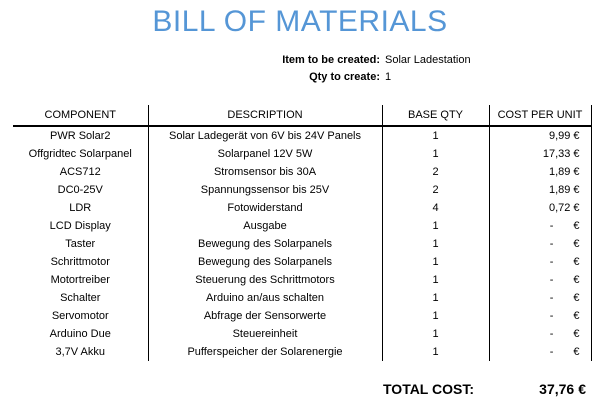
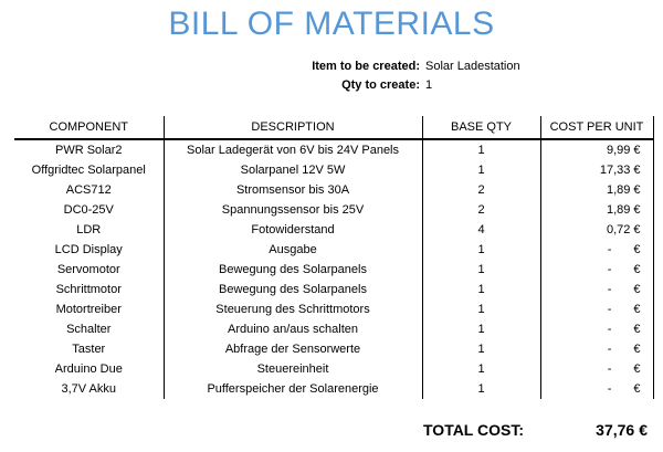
  BILL OF MATERIALS
  Item to be created:
  Solar Ladestation
  Qty to create:
  1
  COMPONENT	DESCRIPTION	BASE QTY	COST PER UNIT
  PWR Solar2	Solar Ladegerät von 6V bis 24V Panels	1	9,99 €
  Offgridtec Solarpanel	Solarpanel 12V 5W	1	17,33 €
  ACS712	Stromsensor bis 30A	2	1,89 €
  DC0-25V	Spannungssensor bis 25V	2	1,89 €
  LDR	Fotowiderstand	4	0,72 €
  LCD Display	Ausgabe	1	- €
- Taster	Bewegung des Solarpanels	1	- €
+ Servomotor	Bewegung des Solarpanels	1	- €
  Schrittmotor	Bewegung des Solarpanels	1	- €
  Motortreiber	Steuerung des Schrittmotors	1	- €
  Schalter	Arduino an/aus schalten	1	- €
- Servomotor	Abfrage der Sensorwerte	1	- €
+ Taster	Abfrage der Sensorwerte	1	- €
  Arduino Due	Steuereinheit	1	- €
  3,7V Akku	Pufferspeicher der Solarenergie	1	- €
  TOTAL COST:
  37,76
  €
